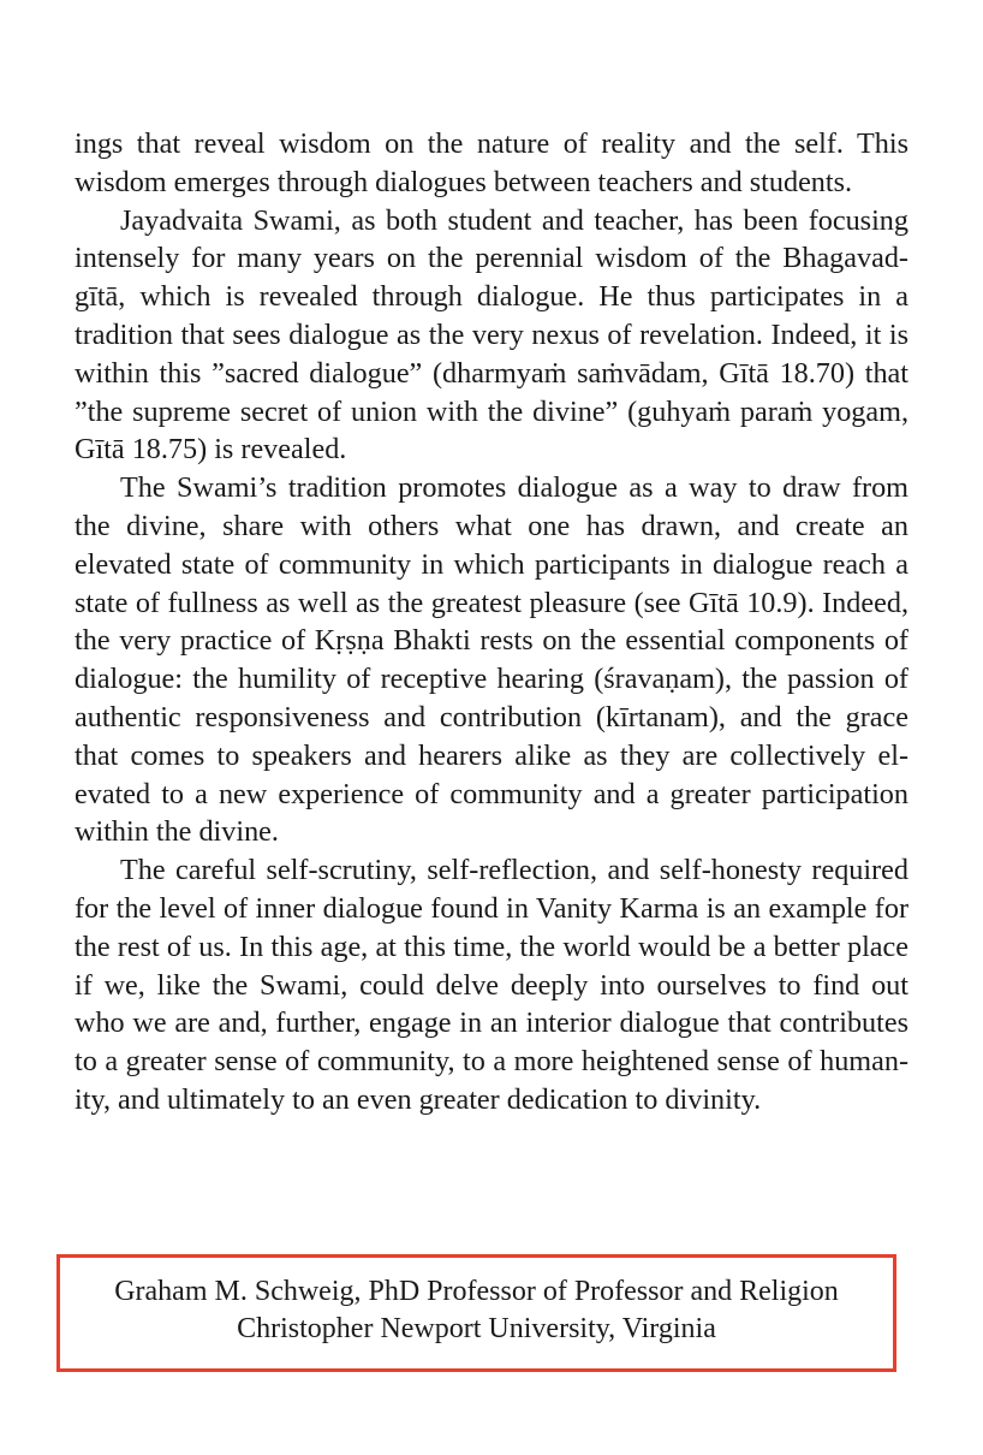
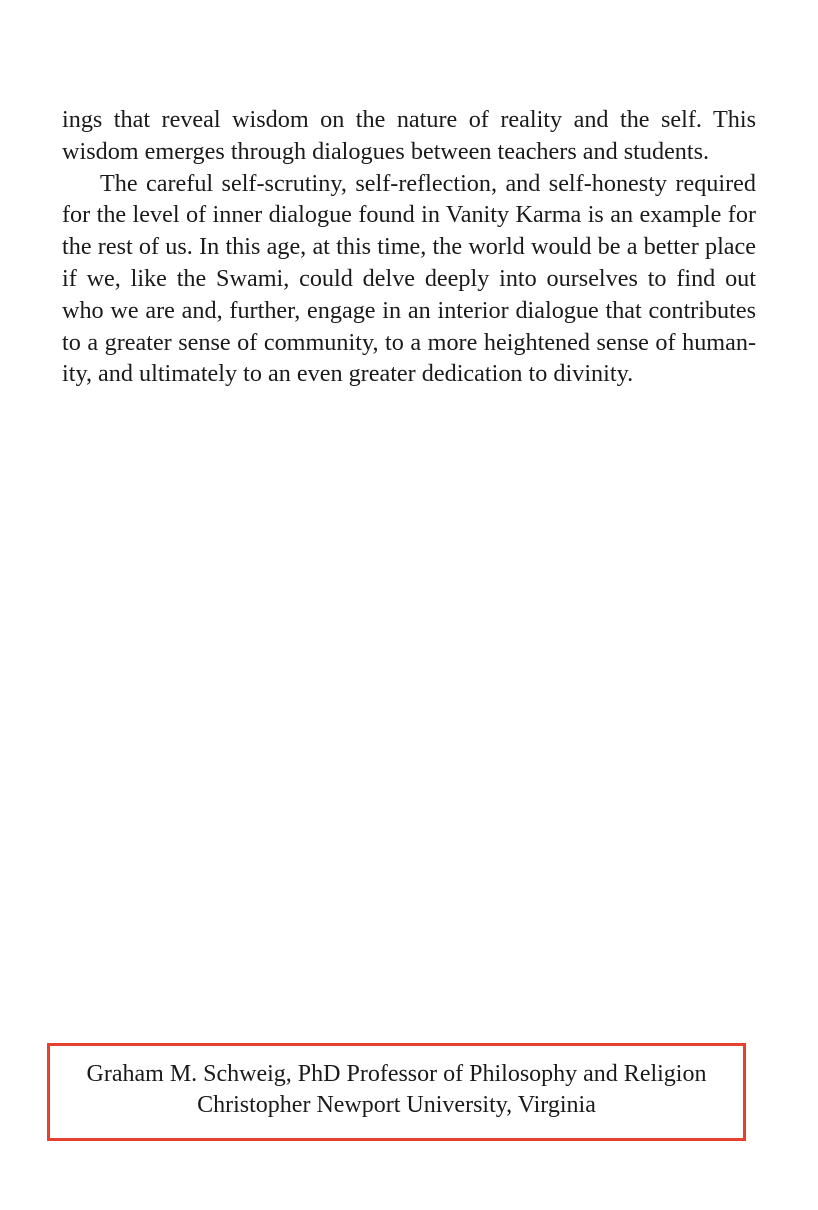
  ings that reveal wisdom on the nature of reality and the self. This wisdom emerges through dialogues between teachers and students.
- Jayadvaita Swami, as both student and teacher, has been focusing intensely for many years on the perennial wisdom of the Bhagavad-gītā, which is revealed through dialogue. He thus participates in a tradition that sees dialogue as the very nexus of revelation. Indeed, it is within this ”sacred dialogue” (dharmyaṁ saṁvādam, Gītā 18.70) that ”the supreme secret of union with the divine” (guhyaṁ paraṁ yogam, Gītā 18.75) is revealed.
- The Swami’s tradition promotes dialogue as a way to draw from the divine, share with others what one has drawn, and create an elevated state of community in which participants in dialogue reach a state of fullness as well as the greatest plea­sure (see Gītā 10.9). Indeed, the very practice of Kṛṣṇa Bhakti rests on the essential components of dialogue: the humility of receptive hearing (śravaṇam), the passion of authentic re­sponsiveness and contribution (kīrtanam), and the grace that comes to speakers and hearers alike as they are collectively el­evated to a new experience of community and a greater par­ticipation within the divine.
  The careful self-scrutiny, self-reflection, and self-honesty required for the level of inner dialogue found in Vanity Karma is an example for the rest of us. In this age, at this time, the world would be a better place if we, like the Swami, could delve deeply into ourselves to find out who we are and, further, engage in an interior dialogue that contributes to a greater sense of community, to a more heightened sense of human­ity, and ultimately to an even greater dedication to divinity.
- Graham M. Schweig, PhD Professor of Professor and Religion Christopher Newport University, Virginia
+ Graham M. Schweig, PhD Professor of Philosophy and Religion Christopher Newport University, Virginia
